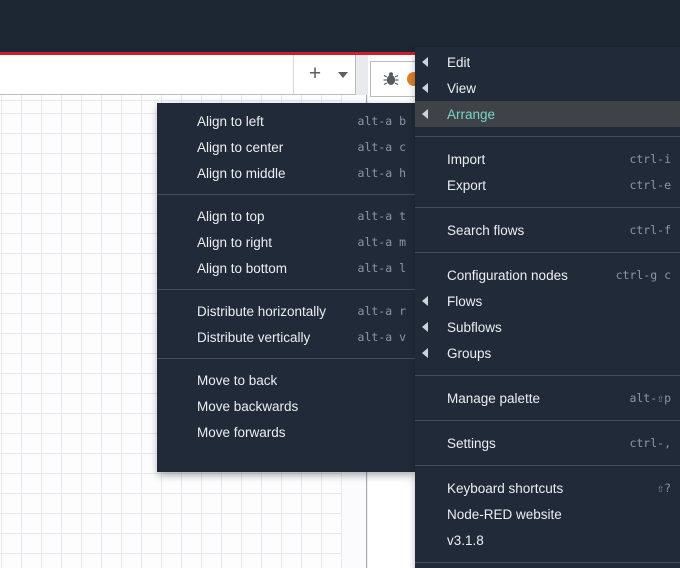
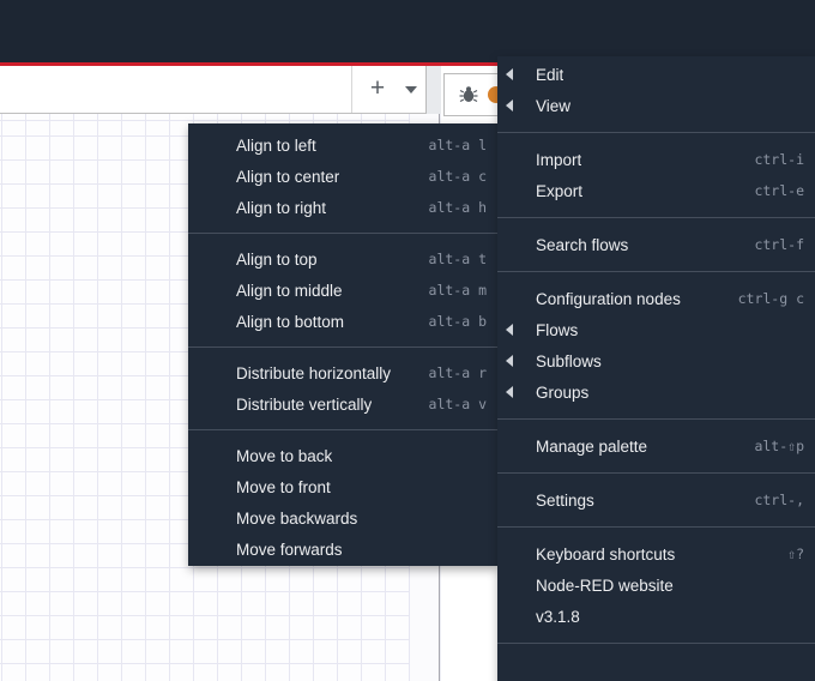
  +
  Align to left
- alt-a b
+ alt-a l
  Align to center
  alt-a c
- Align to middle
+ Align to right
  alt-a h
  Align to top
  alt-a t
- Align to right
+ Align to middle
  alt-a m
  Align to bottom
- alt-a l
+ alt-a b
  Distribute horizontally
  alt-a r
  Distribute vertically
  alt-a v
  Move to back
+ Move to front
  Move backwards
  Move forwards
  Edit
  View
- Arrange
  Import
  ctrl-i
  Export
  ctrl-e
  Search flows
  ctrl-f
  Configuration nodes
  ctrl-g c
  Flows
  Subflows
  Groups
  Manage palette
  alt-⇧p
  Settings
  ctrl-,
  Keyboard shortcuts
  ⇧?
  Node-RED website
  v3.1.8
